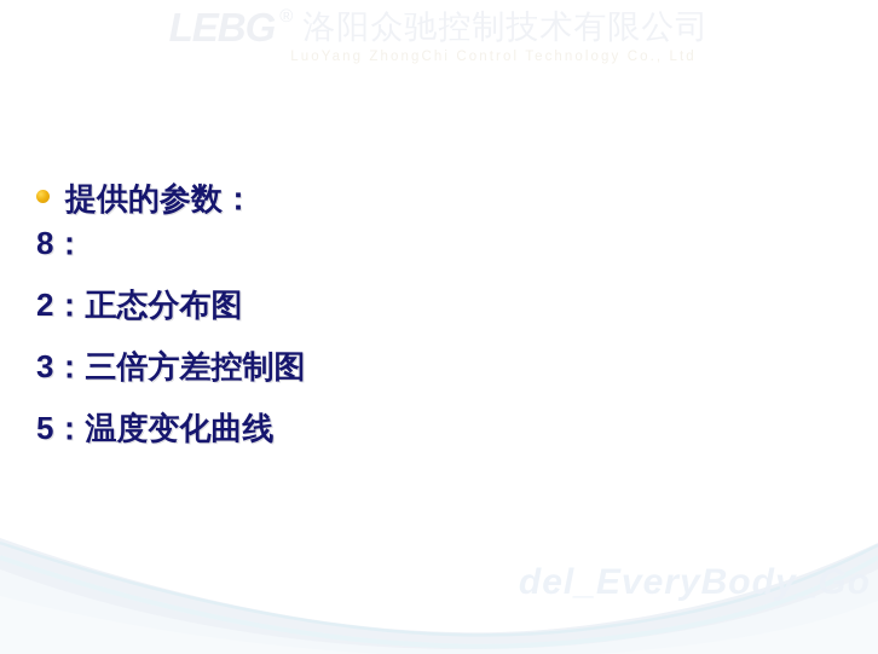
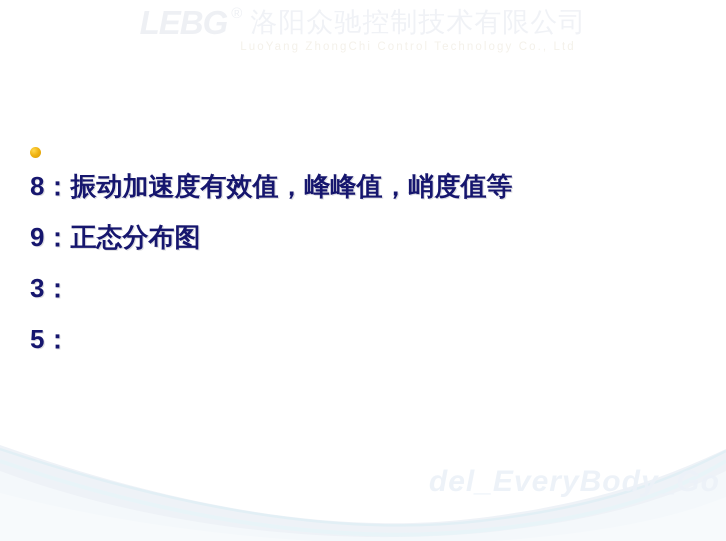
- 提供的参数：
  8：
+ 振动加速度有效值，峰峰值，峭度值等
- 2：
+ 9：
  正态分布图
  3：
- 三倍方差控制图
  5：
- 温度变化曲线
  del_EveryBody_Go
